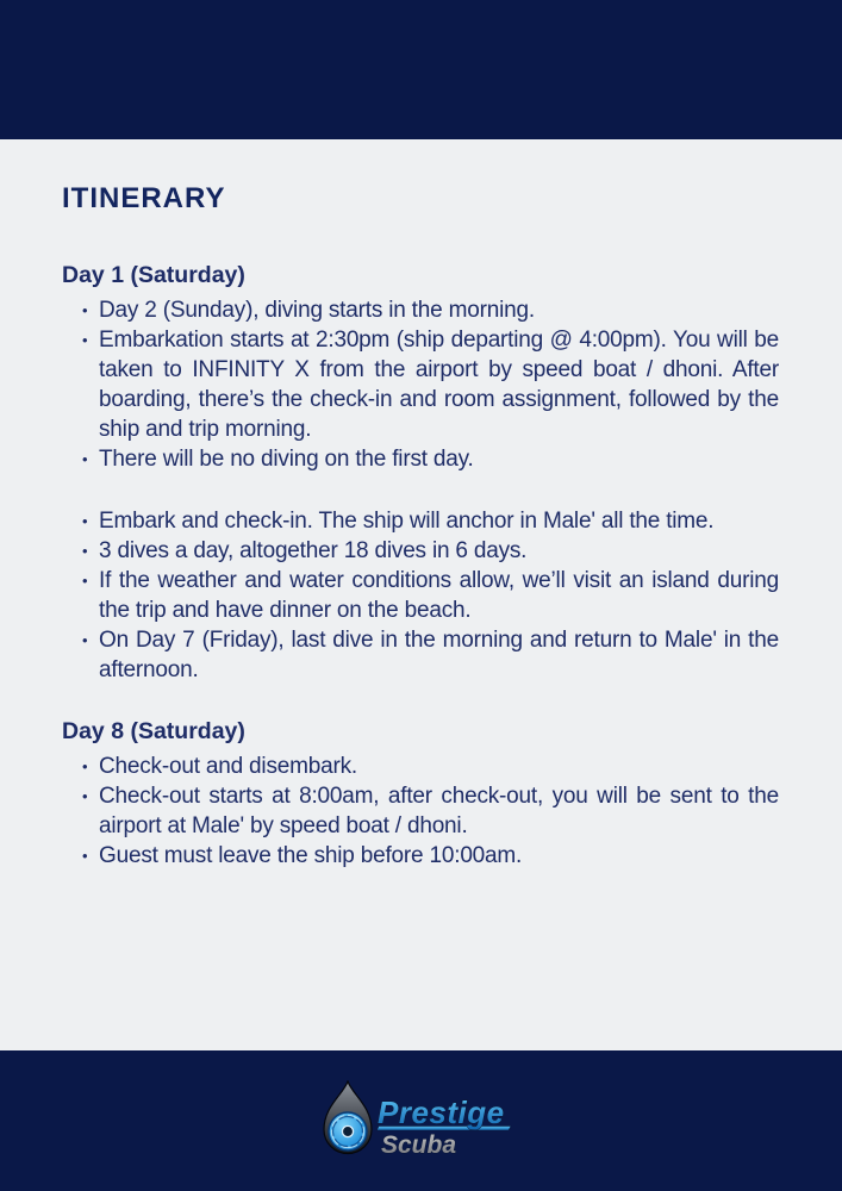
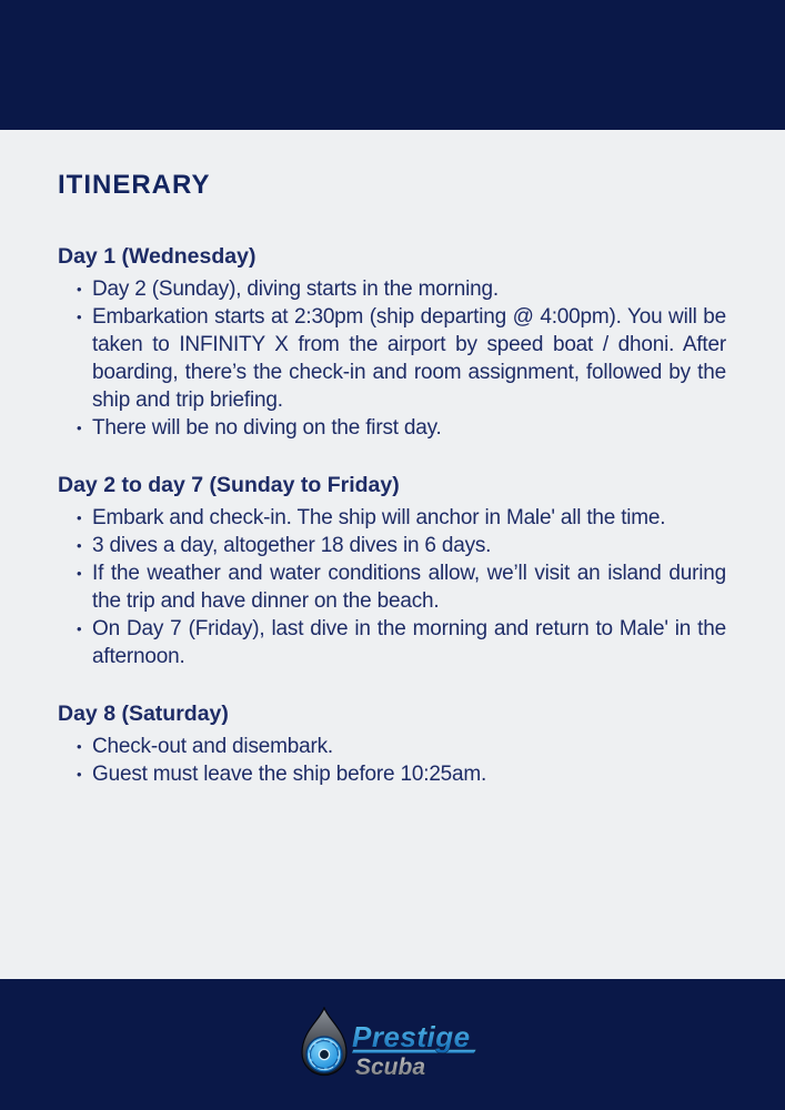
  ITINERARY
- Day 1 (Saturday)
+ Day 1 (Wednesday)
  Day 2 (Sunday), diving starts in the morning.
- Embarkation starts at 2:30pm (ship departing @ 4:00pm). You will be taken to INFINITY X from the airport by speed boat / dhoni. After boarding, there’s the check-in and room assignment, followed by the ship and trip morning.
+ Embarkation starts at 2:30pm (ship departing @ 4:00pm). You will be taken to INFINITY X from the airport by speed boat / dhoni. After boarding, there’s the check-in and room assignment, followed by the ship and trip briefing.
  There will be no diving on the first day.
+ Day 2 to day 7 (Sunday to Friday)
  Embark and check-in. The ship will anchor in Male' all the time.
  3 dives a day, altogether 18 dives in 6 days.
  If the weather and water conditions allow, we’ll visit an island during the trip and have dinner on the beach.
  On Day 7 (Friday), last dive in the morning and return to Male' in the afternoon.
  Day 8 (Saturday)
  Check-out and disembark.
- Check-out starts at 8:00am, after check-out, you will be sent to the airport at Male' by speed boat / dhoni.
- Guest must leave the ship before 10:00am.
+ Guest must leave the ship before 10:25am.
  Prestige
  Scuba
